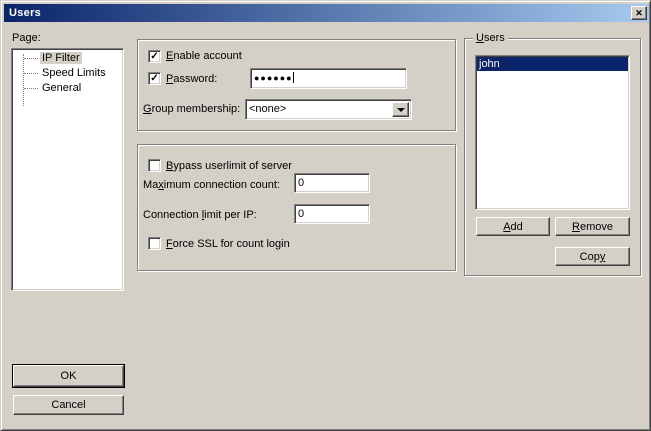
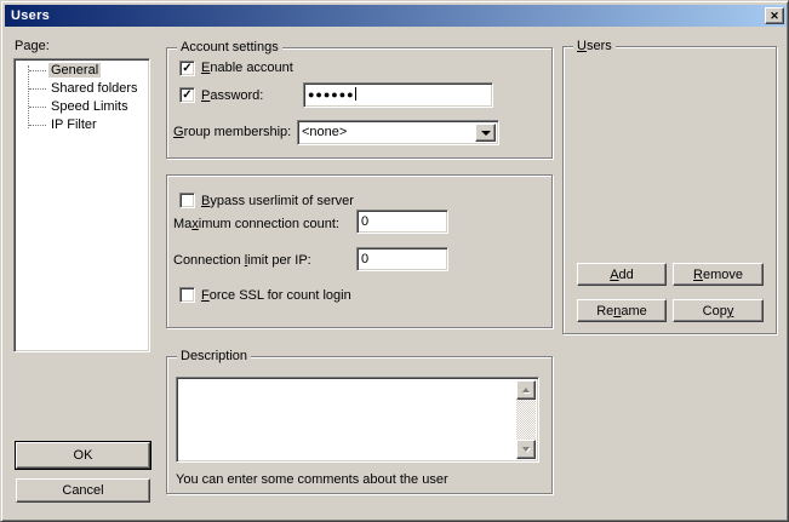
  Users
  ✕
  Page:
- IP Filter
+ General
+ Shared folders
  Speed Limits
- General
+ IP Filter
+ Account settings
  ✓
  Enable account
  ✓
  Password:
  ●●●●●●
  Group membership:
  <none>
  Bypass userlimit of server
  Maximum connection count:
  0
  Connection limit per IP:
  0
  Force SSL for count login
+ Description
+ You can enter some comments about the user
  Users
- john
  Add
  Remove
+ Rename
  Copy
  OK
  Cancel
